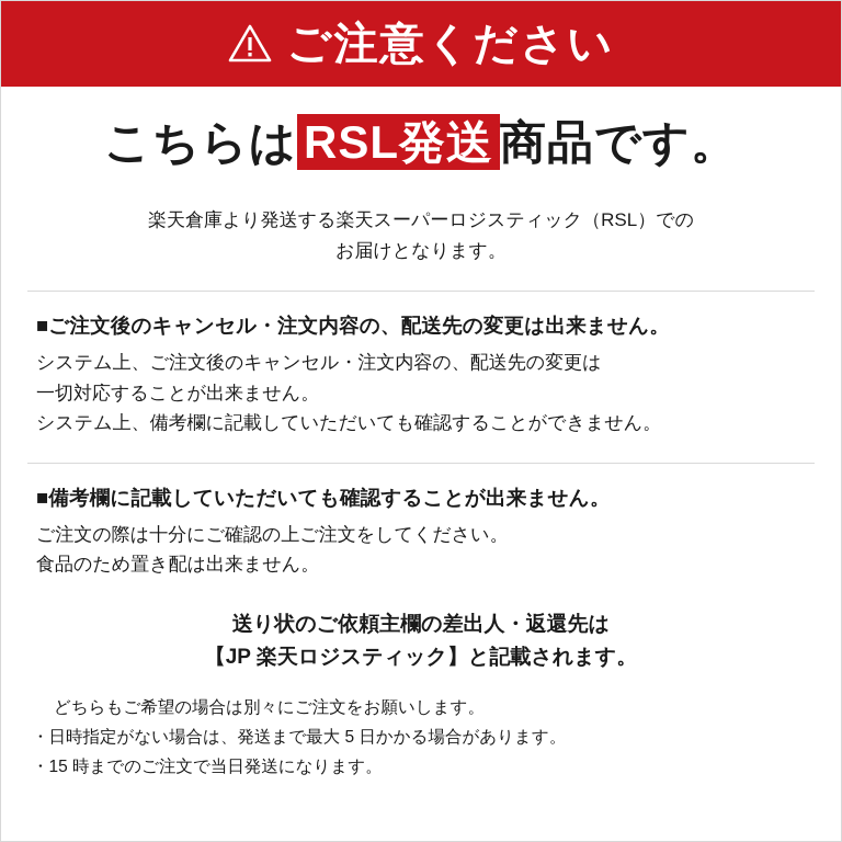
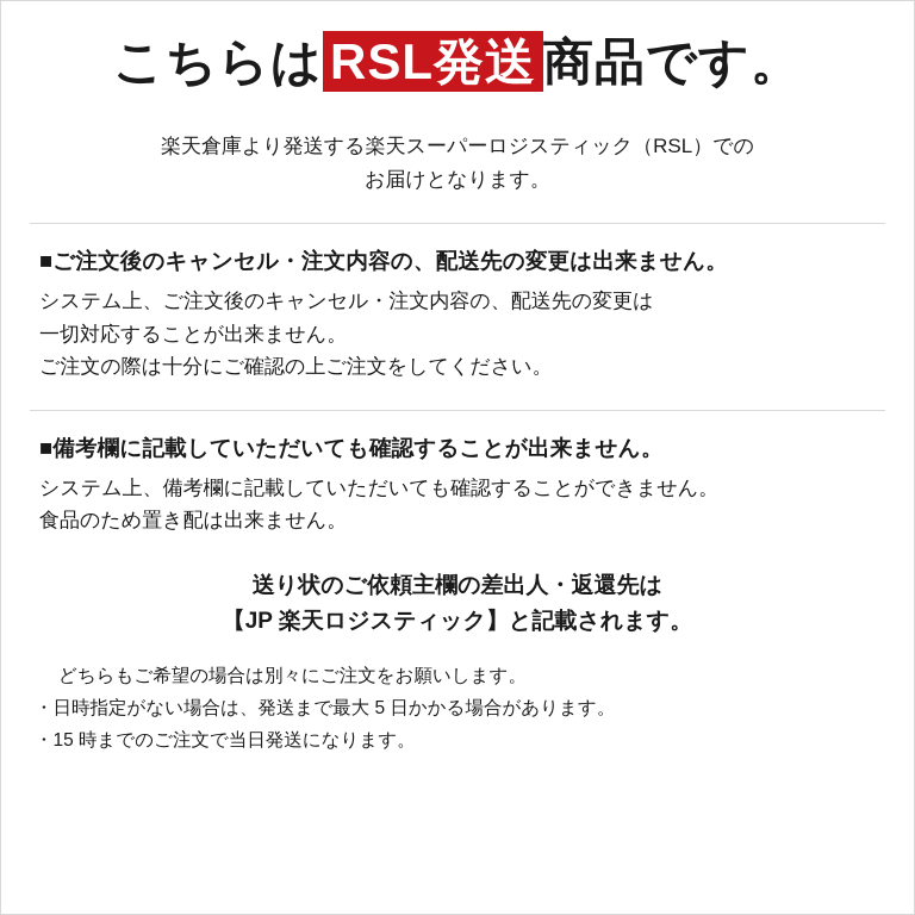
- ご注意ください
  こちらは RSL発送 商品です。
  楽天倉庫より発送する楽天スーパーロジスティック（RSL）での
  お届けとなります。
  ■ご注文後のキャンセル・注文内容の、配送先の変更は出来ません。
  システム上、ご注文後のキャンセル・注文内容の、配送先の変更は
  一切対応することが出来ません。
- システム上、備考欄に記載していただいても確認することができません。
+ ご注文の際は十分にご確認の上ご注文をしてください。
  ■備考欄に記載していただいても確認することが出来ません。
- ご注文の際は十分にご確認の上ご注文をしてください。
+ システム上、備考欄に記載していただいても確認することができません。
  食品のため置き配は出来ません。
  送り状のご依頼主欄の差出人・返還先は
  【JP 楽天ロジスティック】と記載されます。
  どちらもご希望の場合は別々にご注文をお願いします。
  ・日時指定がない場合は、発送まで最大 5 日かかる場合があります。
  ・15 時までのご注文で当日発送になります。
